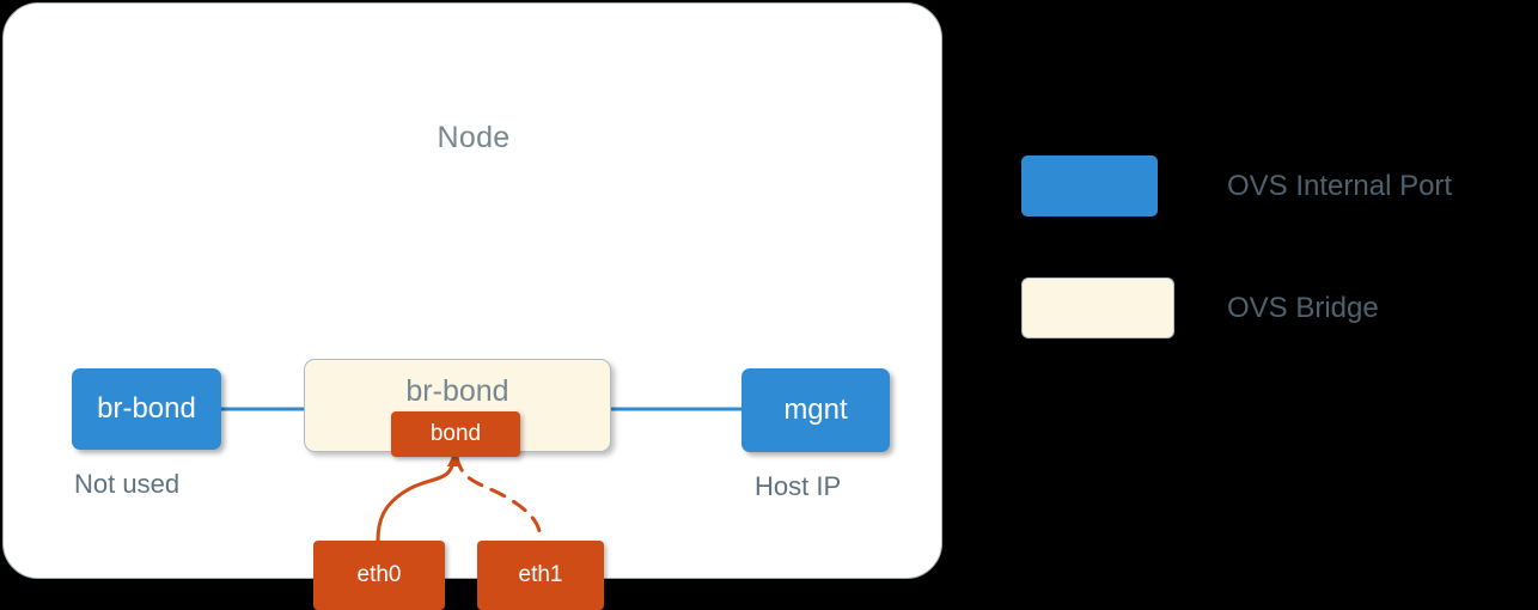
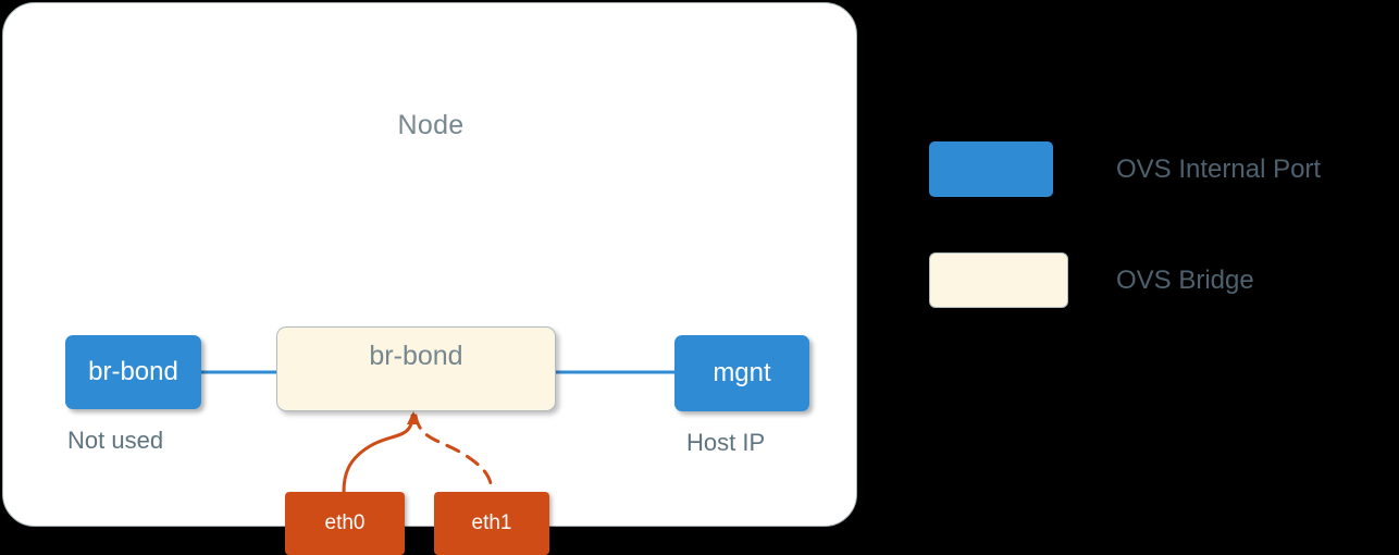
  Node
  br-bond
  Not used
  br-bond
- bond
  mgnt
  Host IP
  eth0
  eth1
  OVS Internal Port
  OVS Bridge
